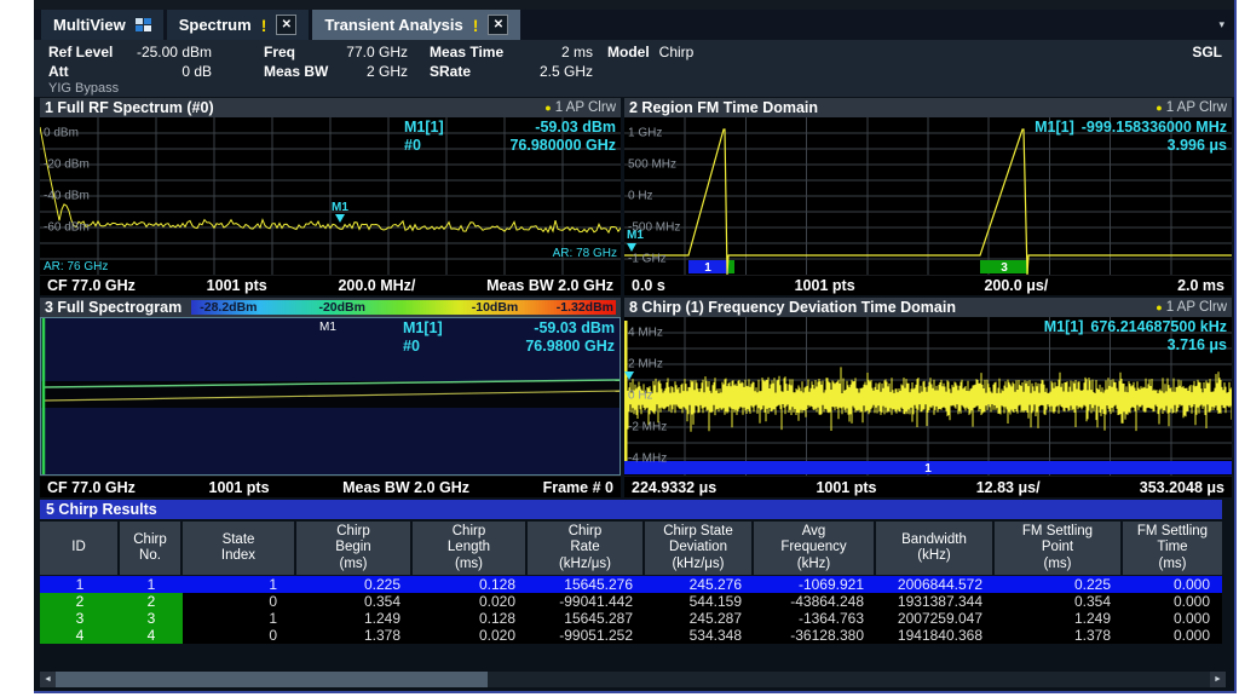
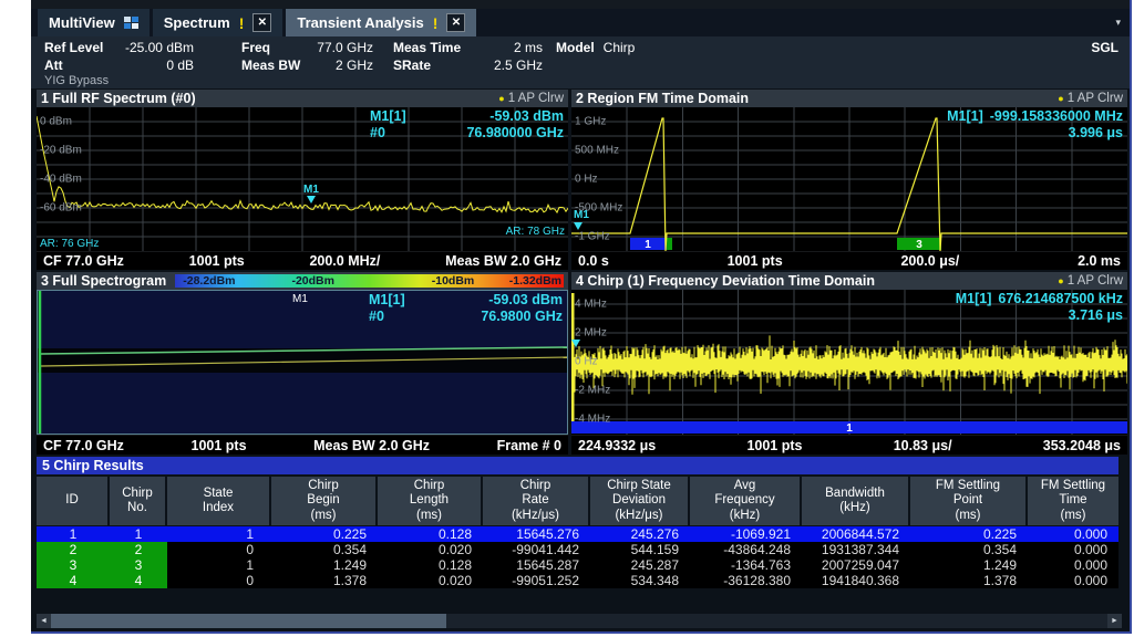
  MultiView
  Spectrum
  !
  ✕
  Transient Analysis
  !
  ✕
  ▾
  Ref Level
  -25.00 dBm
  Freq
  77.0 GHz
  Meas Time
  2 ms
  Model
  Chirp
  SGL
  Att
  0 dB
  Meas BW
  2 GHz
  SRate
  2.5 GHz
  YIG Bypass
  1 Full RF Spectrum (#0)
  ●
  1 AP Clrw
  M1
  0 dBm
  -20 dBm
  -40 dBm
  -60 dBm
  M1[1]
  -59.03 dBm
  #0
  76.980000 GHz
  AR: 76 GHz
  AR: 78 GHz
  CF 77.0 GHz
  1001 pts
  200.0 MHz/
  Meas BW 2.0 GHz
  2 Region FM Time Domain
  ●
  1 AP Clrw
  1
  3
  M1
  1 GHz
  500 MHz
  0 Hz
  -500 MHz
  -1 GHz
  M1[1]
  -999.158336000 MHz
  3.996 μs
  0.0 s
  1001 pts
  200.0 μs/
  2.0 ms
  3 Full Spectrogram
  -28.2dBm
  -20dBm
  -10dBm
  -1.32dBm
  M1
  M1[1]
  -59.03 dBm
  #0
  76.9800 GHz
  CF 77.0 GHz
  1001 pts
  Meas BW 2.0 GHz
  Frame # 0
- 8 Chirp (1) Frequency Deviation Time Domain
+ 4 Chirp (1) Frequency Deviation Time Domain
  ●
  1 AP Clrw
  1
  4 MHz
  2 MHz
  0 Hz
  -2 MHz
  -4 MHz
  M1[1]
  676.214687500 kHz
  3.716 μs
  224.9332 μs
  1001 pts
- 12.83 μs/
+ 10.83 μs/
  353.2048 μs
  5 Chirp Results
  ID
  Chirp
  No.
  State
  Index
  Chirp
  Begin
  (ms)
  Chirp
  Length
  (ms)
  Chirp
  Rate
  (kHz/μs)
  Chirp State
  Deviation
  (kHz/μs)
  Avg
  Frequency
  (kHz)
  Bandwidth
  (kHz)
  FM Settling
  Point
  (ms)
  FM Settling
  Time
  (ms)
  1
  1
  1
  0.225
  0.128
  15645.276
  245.276
  -1069.921
  2006844.572
  0.225
  0.000
  2
  2
  0
  0.354
  0.020
  -99041.442
  544.159
  -43864.248
  1931387.344
  0.354
  0.000
  3
  3
  1
  1.249
  0.128
  15645.287
  245.287
  -1364.763
  2007259.047
  1.249
  0.000
  4
  4
  0
  1.378
  0.020
  -99051.252
  534.348
  -36128.380
  1941840.368
  1.378
  0.000
